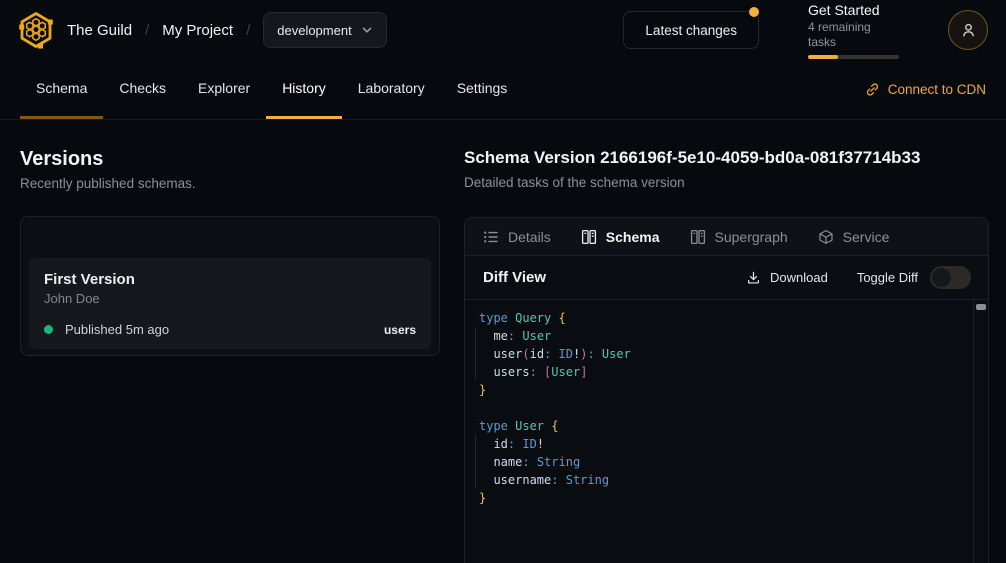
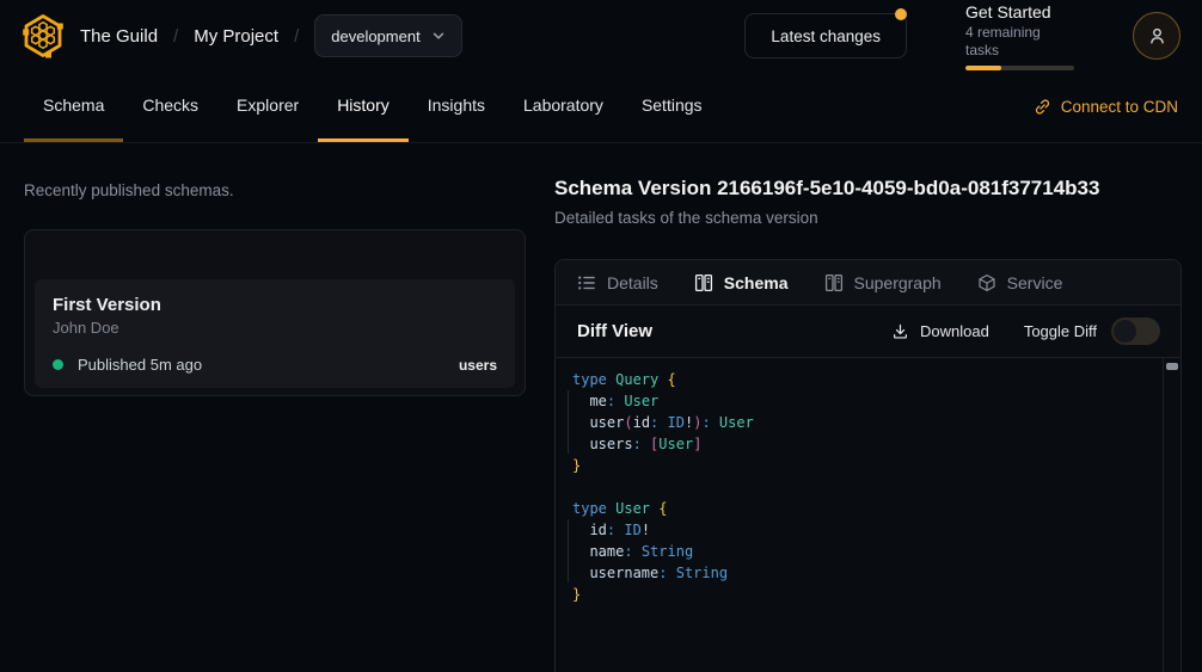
  The Guild
  /
  My Project
  /
  development
  Latest changes
  Get Started
  4 remaining tasks
  Schema
  Checks
  Explorer
  History
+ Insights
  Laboratory
  Settings
  Connect to CDN
- Versions
  Recently published schemas.
  First Version
  John Doe
  Published 5m ago
  users
  Schema Version 2166196f-5e10-4059-bd0a-081f37714b33
  Detailed tasks of the schema version
  Details
  Schema
  Supergraph
  Service
  Diff View
  Download
  Toggle Diff
  type Query {
  me: User
  user(id: ID!): User
  users: [User]
  }
  type User {
  id: ID!
  name: String
  username: String
  }
